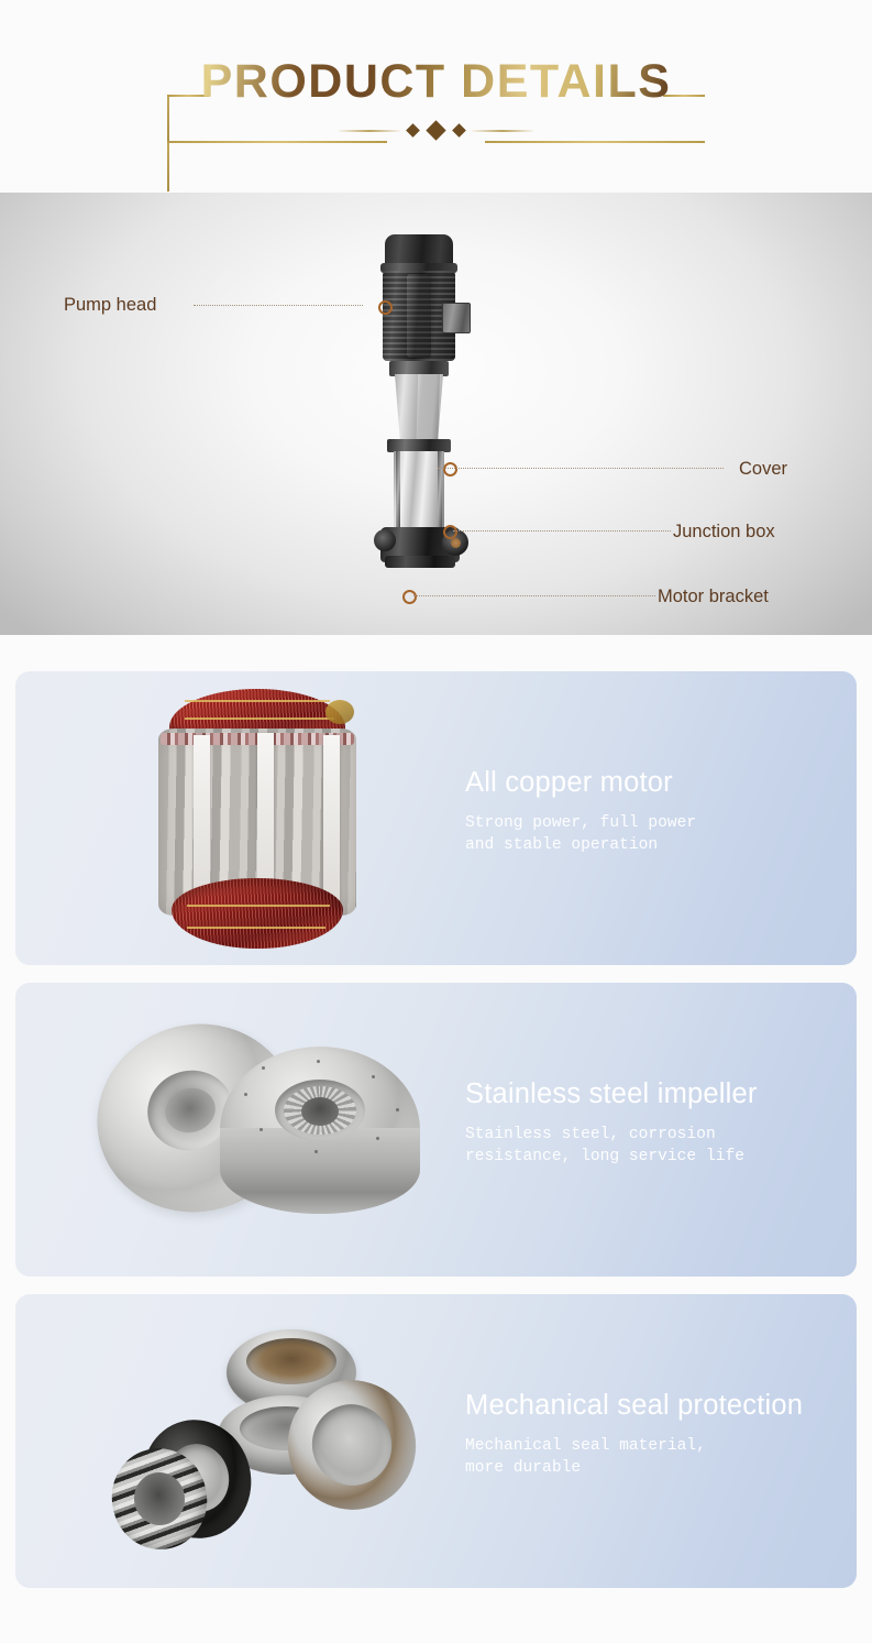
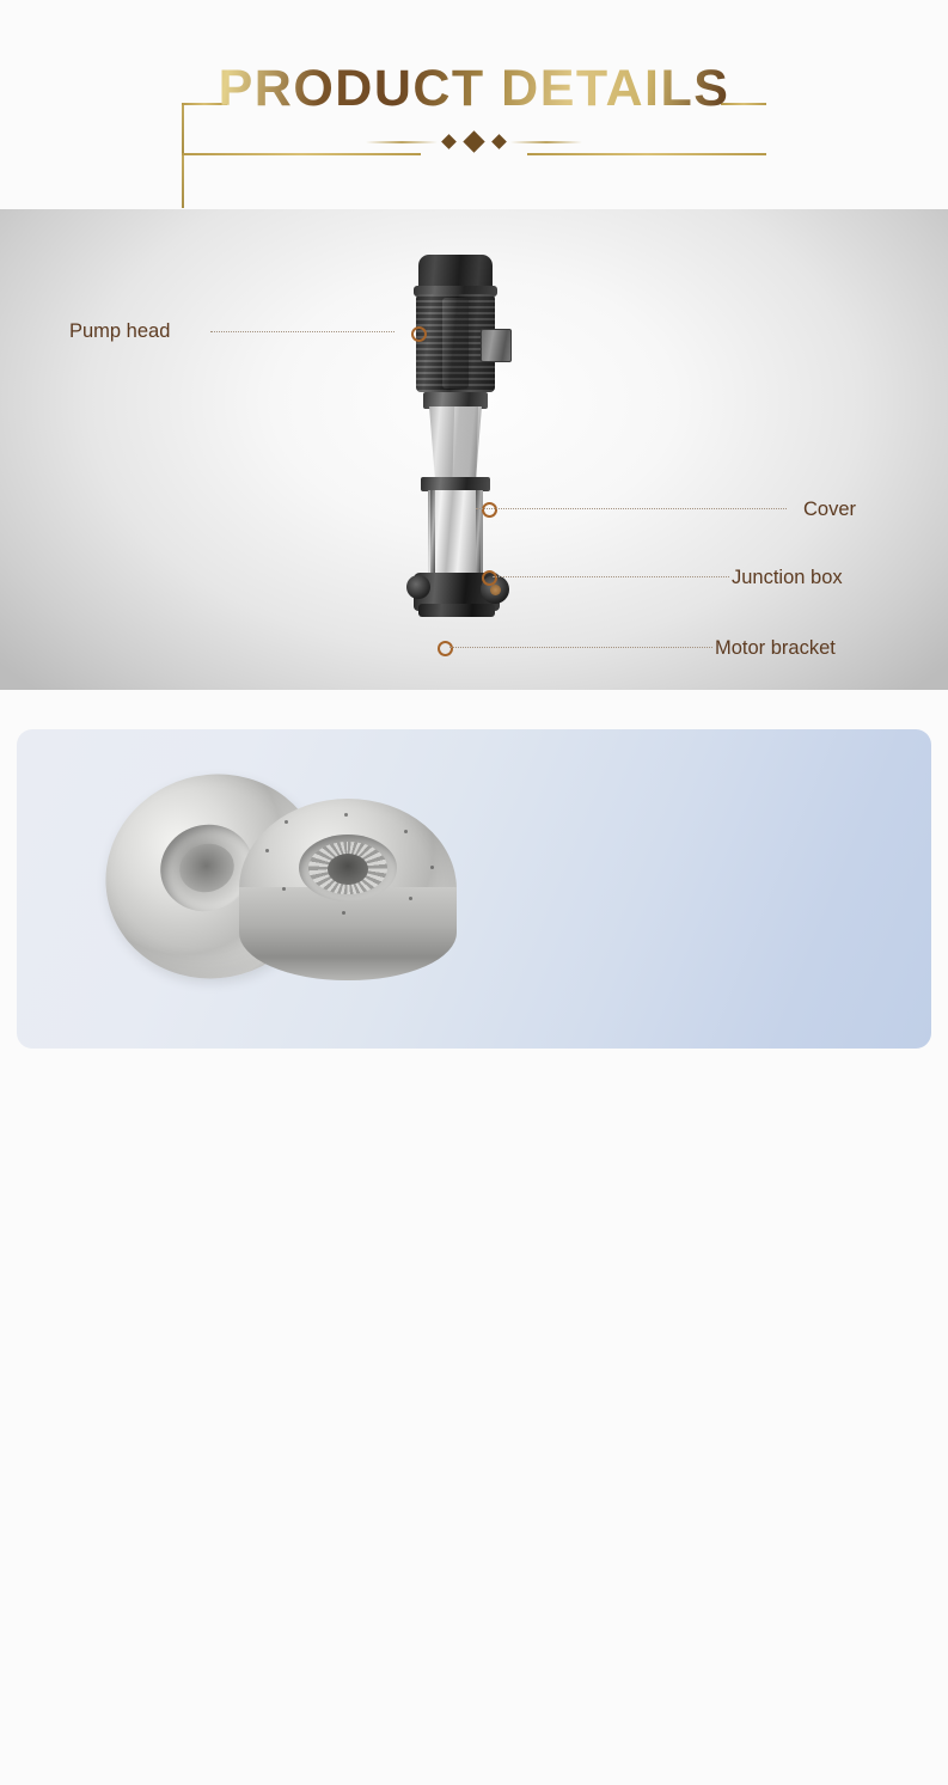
  PRODUCT DETAILS
  Pump head
  Cover
  Junction box
  Motor bracket
- All copper motor
- Strong power, full power
- and stable operation
- Stainless steel impeller
- Stainless steel, corrosion
- resistance, long service life
- Mechanical seal protection
- Mechanical seal material,
- more durable
